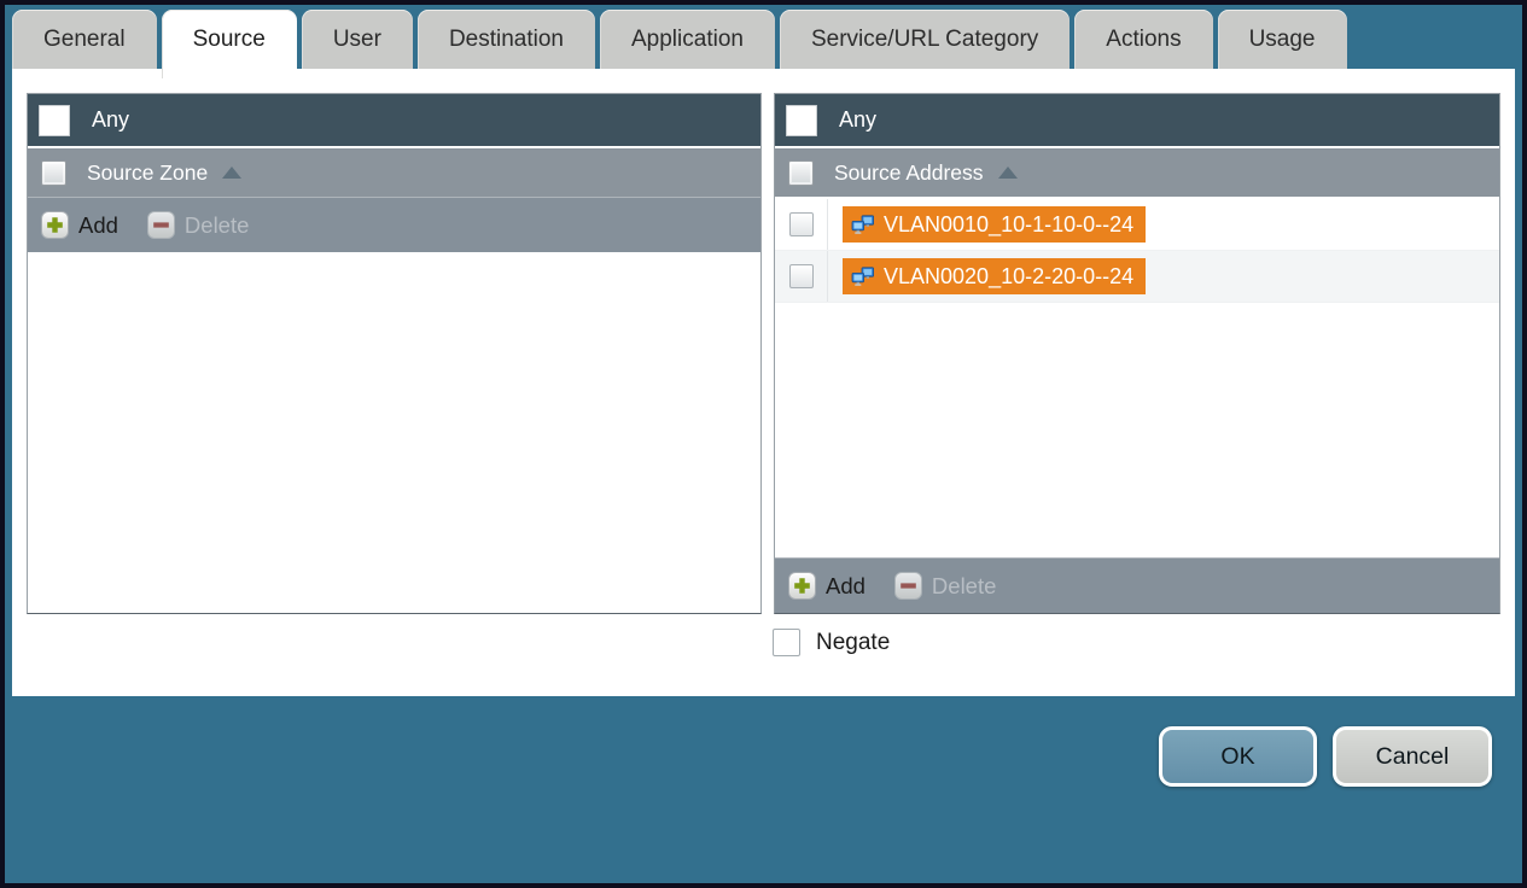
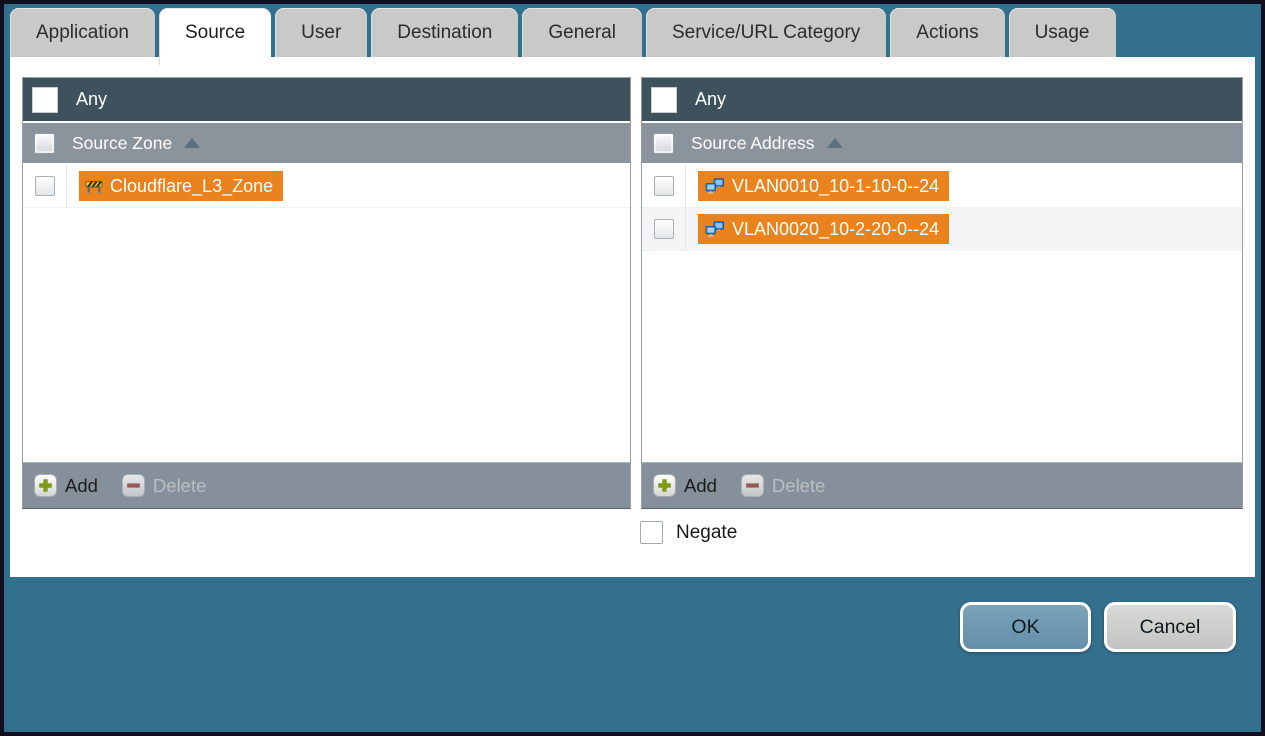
- General
+ Application
  Source
  User
  Destination
- Application
+ General
  Service/URL Category
  Actions
  Usage
  Any
  Source Zone
+ Cloudflare_L3_Zone
  Add
  Delete
  Any
  Source Address
  VLAN0010_10-1-10-0--24
  VLAN0020_10-2-20-0--24
  Add
  Delete
  Negate
  OK
  Cancel
